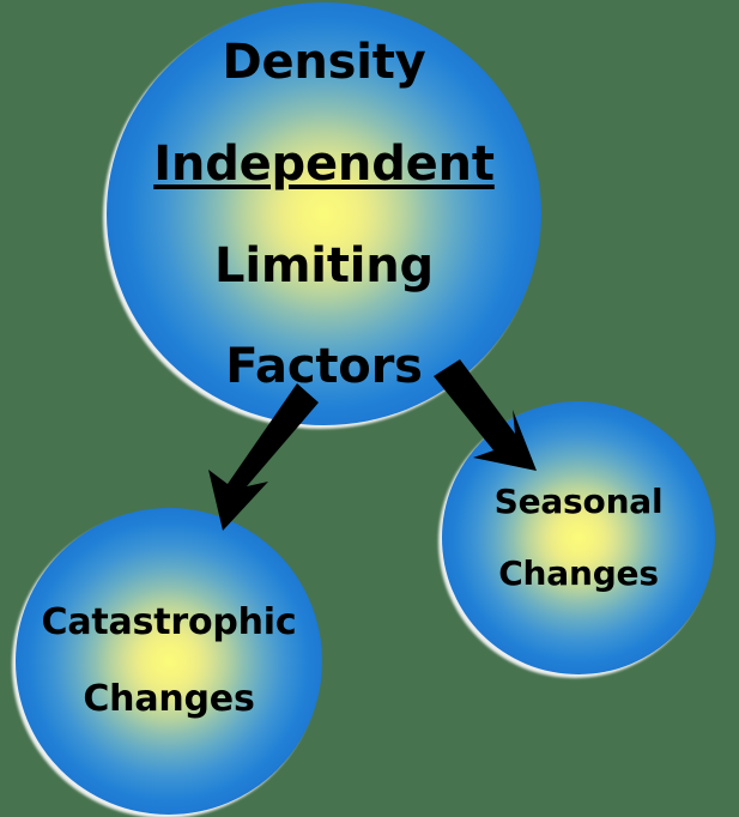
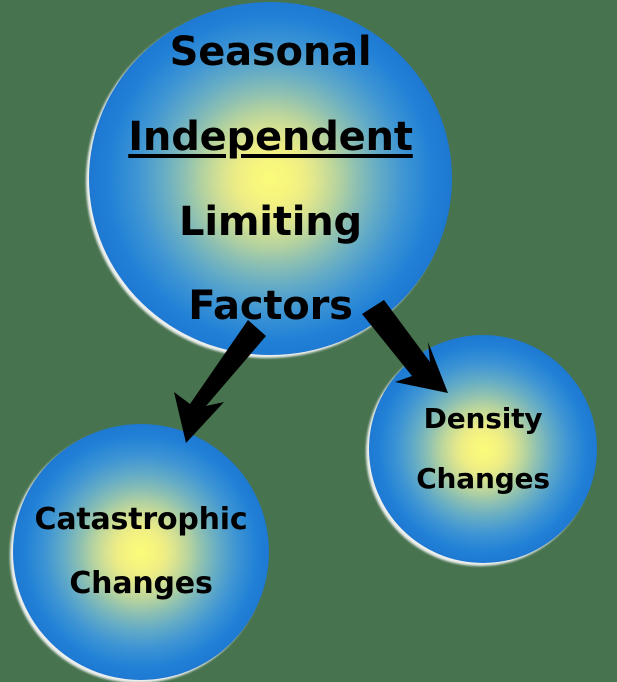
- Density
+ Seasonal
  Independent
  Limiting
  Factors
  Catastrophic
  Changes
- Seasonal
+ Density
  Changes
